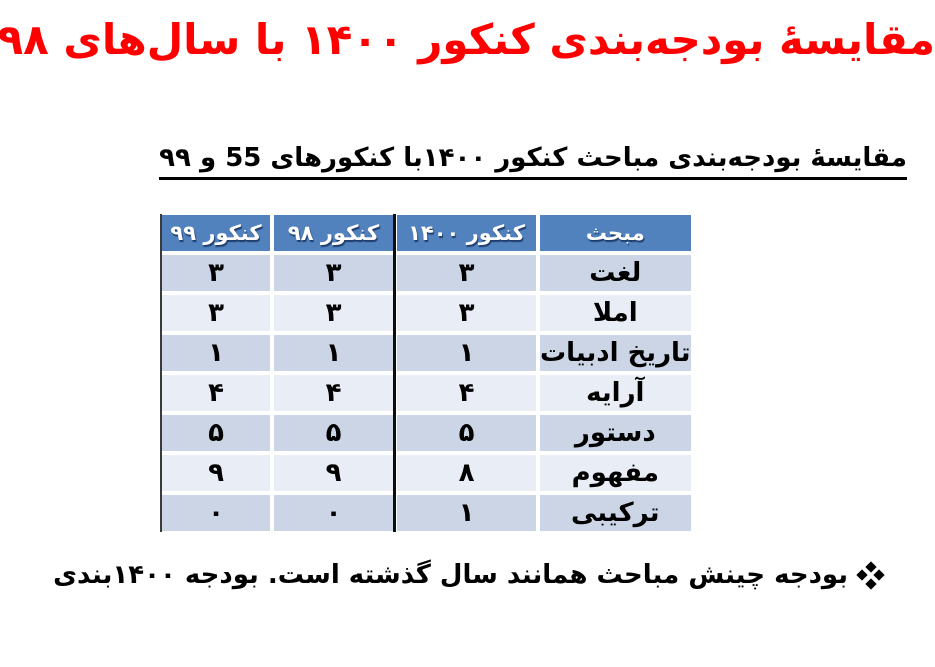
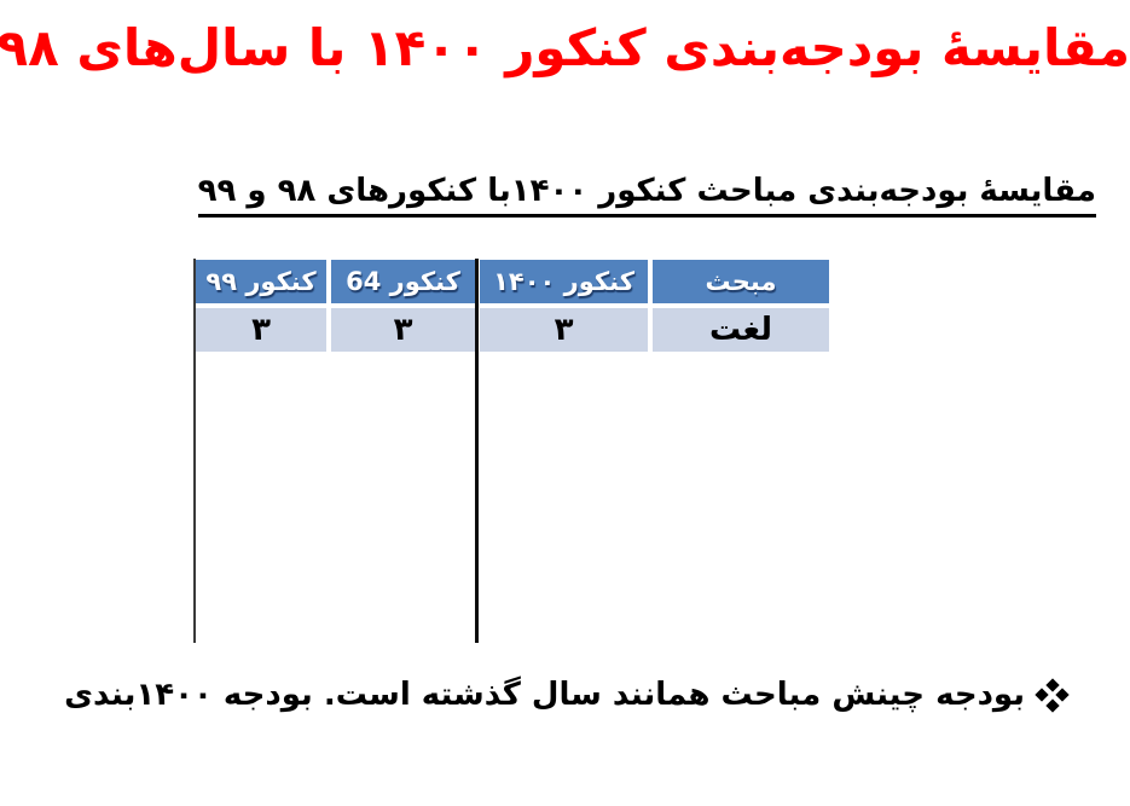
  مقایسهٔ بودجه‌بندی کنکور ۱۴۰۰ با سال‌های ۹۸
- مقایسهٔ بودجه‌بندی مباحث کنکور ۱۴۰۰با کنکورهای 55 و ۹۹
+ مقایسهٔ بودجه‌بندی مباحث کنکور ۱۴۰۰با کنکورهای ۹۸ و ۹۹
- مبحث	کنکور ۱۴۰۰	کنکور ۹۸	کنکور ۹۹
+ مبحث	کنکور ۱۴۰۰	کنکور 64	کنکور ۹۹
  لغت	۳	۳	۳
- املا	۳	۳	۳
- تاریخ ادبیات	۱	۱	۱
- آرایه	۴	۴	۴
- دستور	۵	۵	۵
- مفهوم	۸	۹	۹
- ترکیبی	۱	۰	۰
  بودجه چینش مباحث همانند سال گذشته است. بودجه ۱۴۰۰بندی
